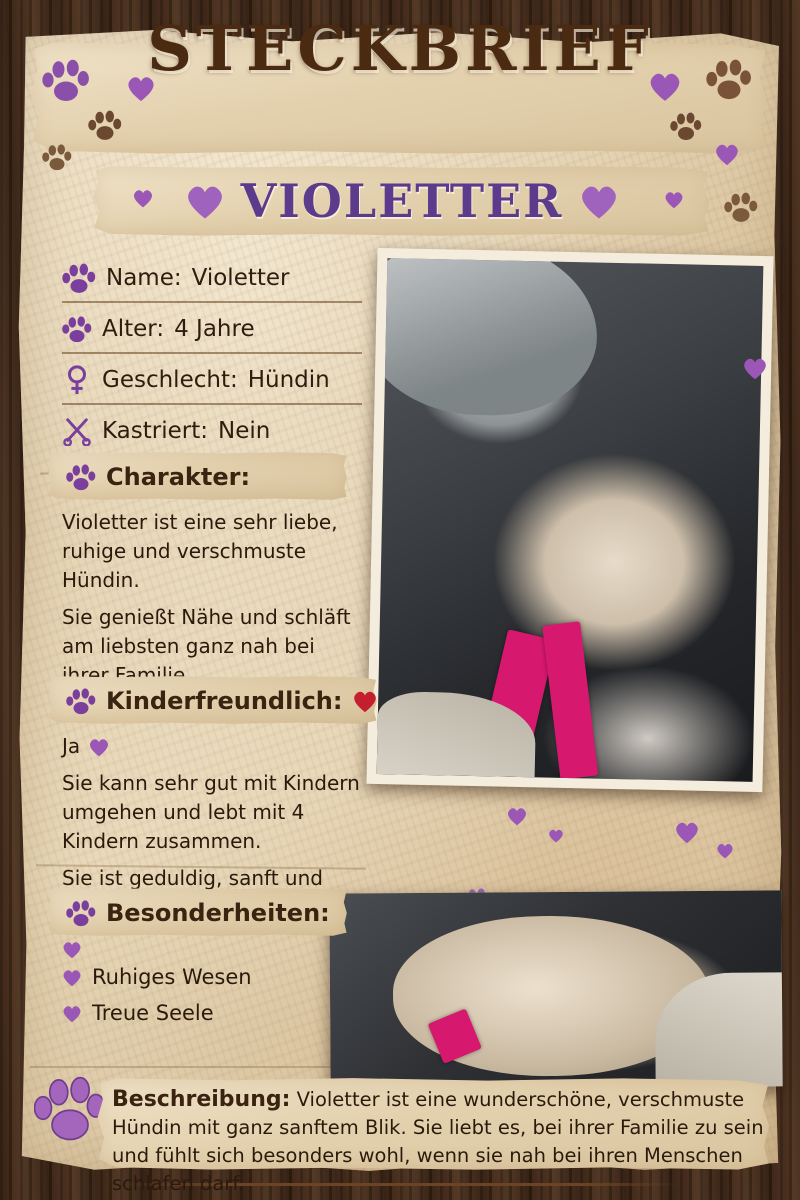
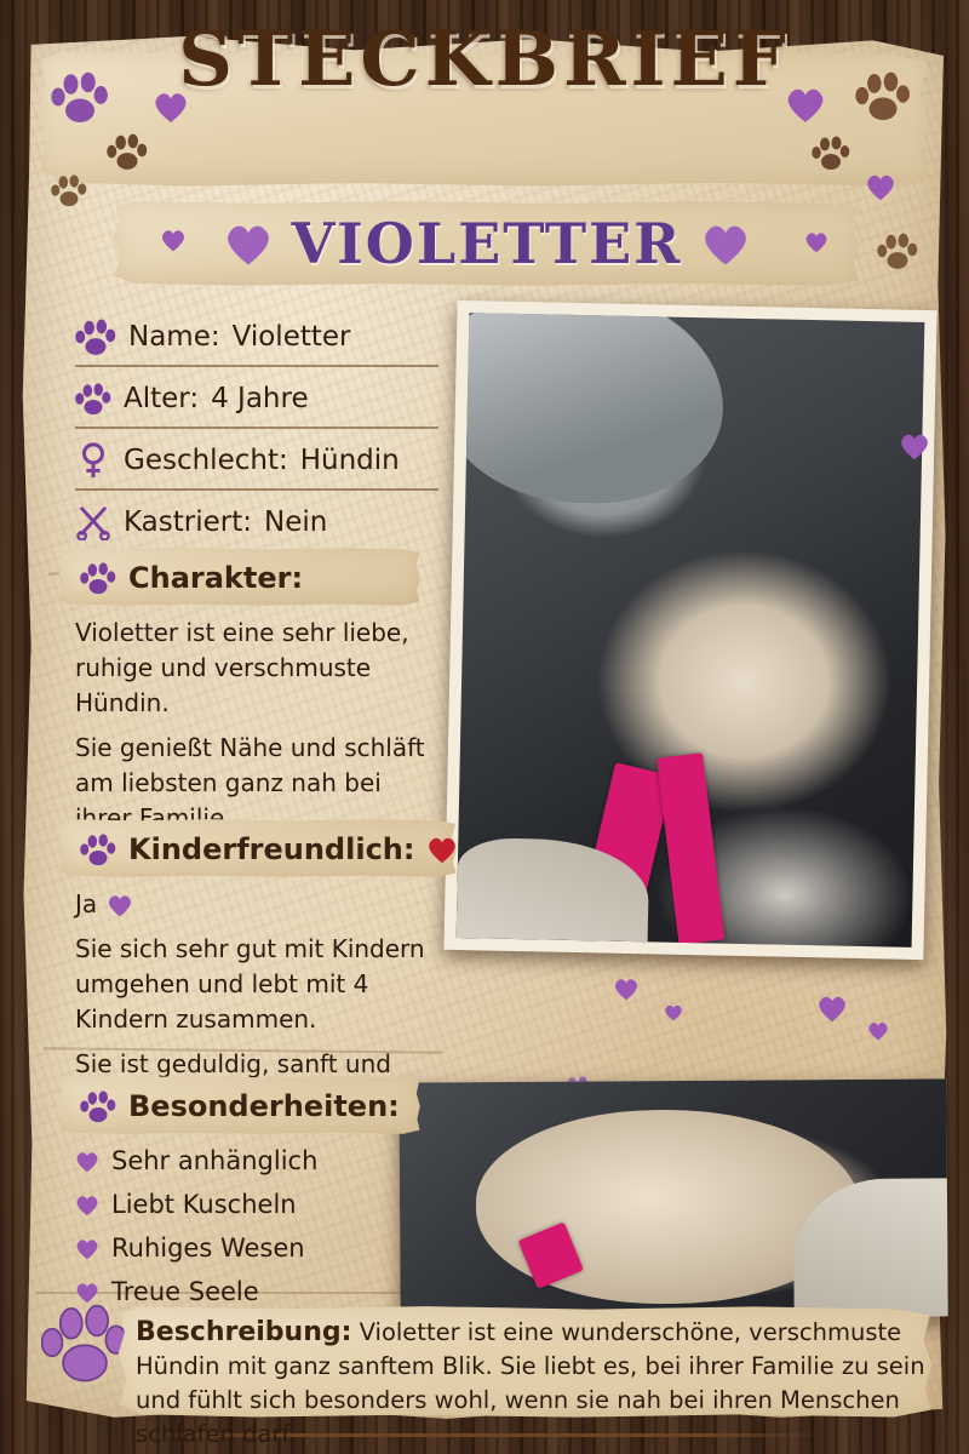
  STECKBRIEF
  VIOLETTER
  Name:
  Violetter
  Alter:
  4 Jahre
  Geschlecht:
  Hündin
  Kastriert:
  Nein
  Charakter:
  Violetter ist eine sehr liebe, ruhige und verschmuste Hündin.
  Sie genießt Nähe und schläft am liebsten ganz nah bei ihrer Familie.
  Kinderfreundlich:
  Ja
- Sie kann sehr gut mit Kindern umgehen und lebt mit 4 Kindern zusammen.
+ Sie sich sehr gut mit Kindern umgehen und lebt mit 4 Kindern zusammen.
  Besonderheiten:
+ Sehr anhänglich
+ Liebt Kuscheln
  Ruhiges Wesen
  Treue Seele
  Beschreibung: Violetter ist eine wunderschöne, verschmuste Hündin mit ganz sanftem Blik. Sie liebt es, bei ihrer Familie zu sein und fühlt sich besonders wohl, wenn sie nah bei ihren Menschen schlafen darf.
